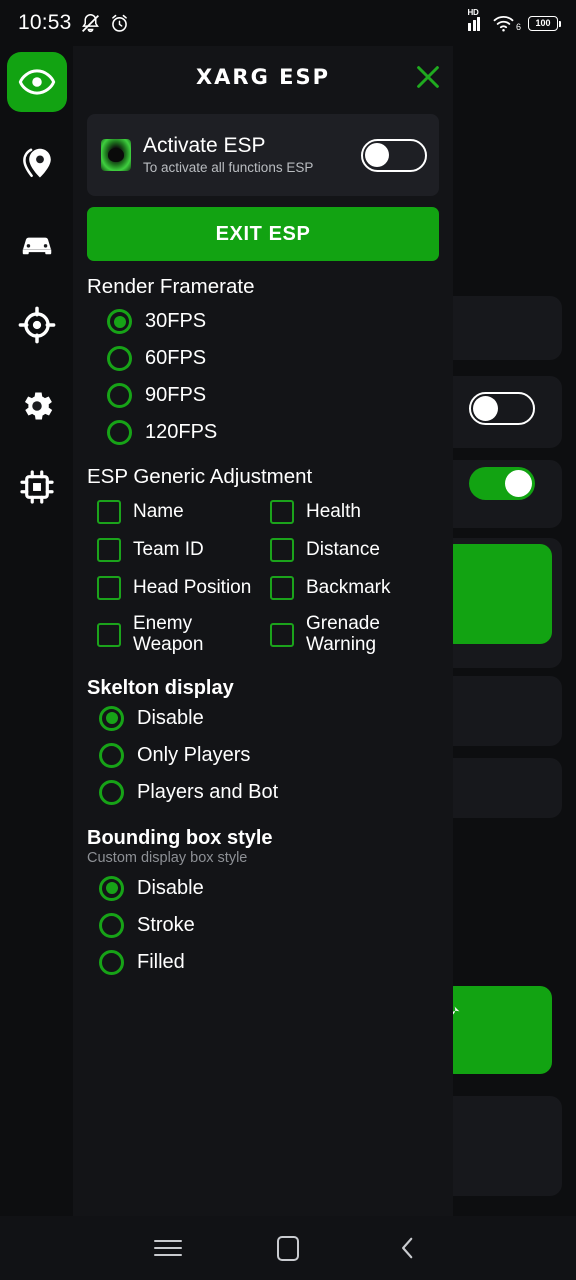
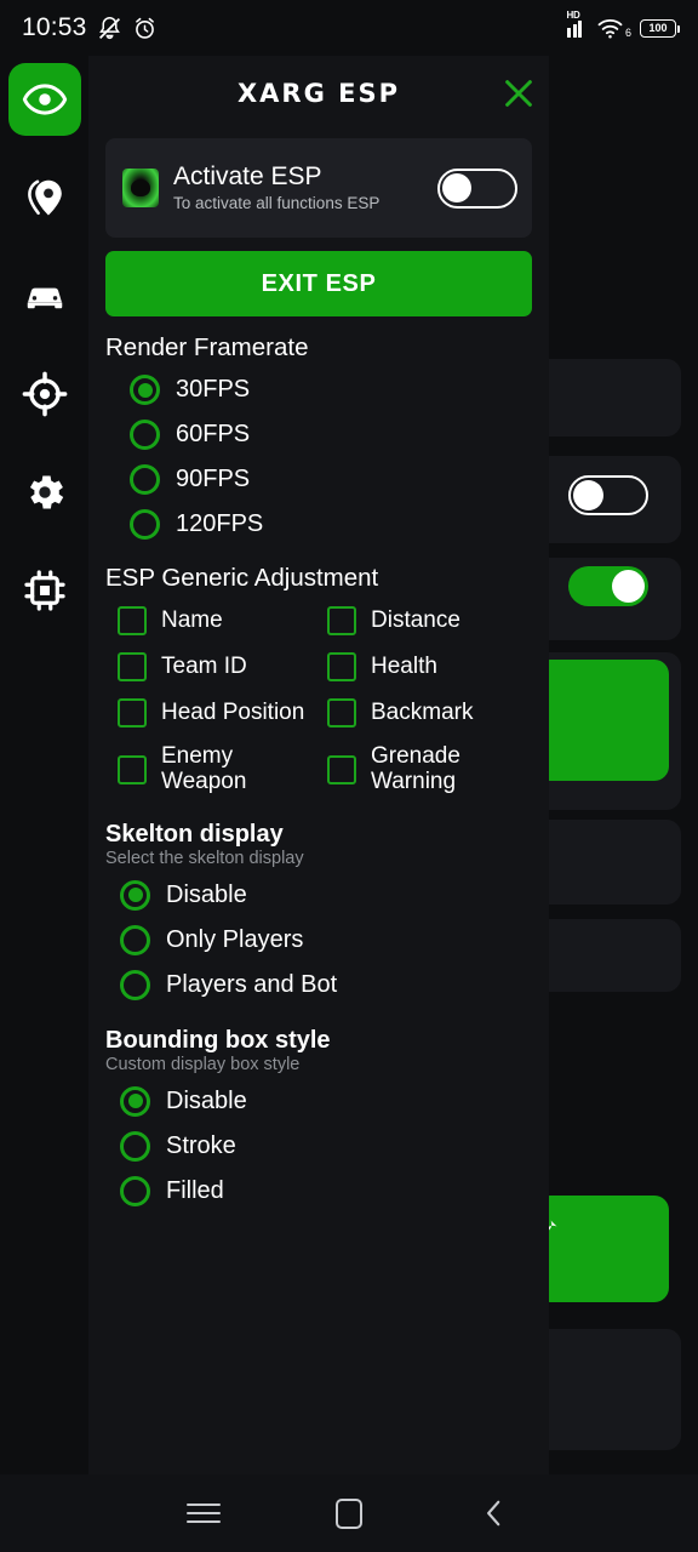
  10:53
  HD
  6
  100
  XARG ESP
  Activate ESP
  To activate all functions ESP
  EXIT ESP
  Render Framerate
  30FPS
  60FPS
  90FPS
  120FPS
  ESP Generic Adjustment
  Name
- Health
+ Distance
  Team ID
- Distance
+ Health
  Head Position
  Backmark
  Enemy Weapon
  Grenade Warning
  Skelton display
+ Select the skelton display
  Disable
  Only Players
  Players and Bot
  Bounding box style
  Custom display box style
  Disable
  Stroke
  Filled
